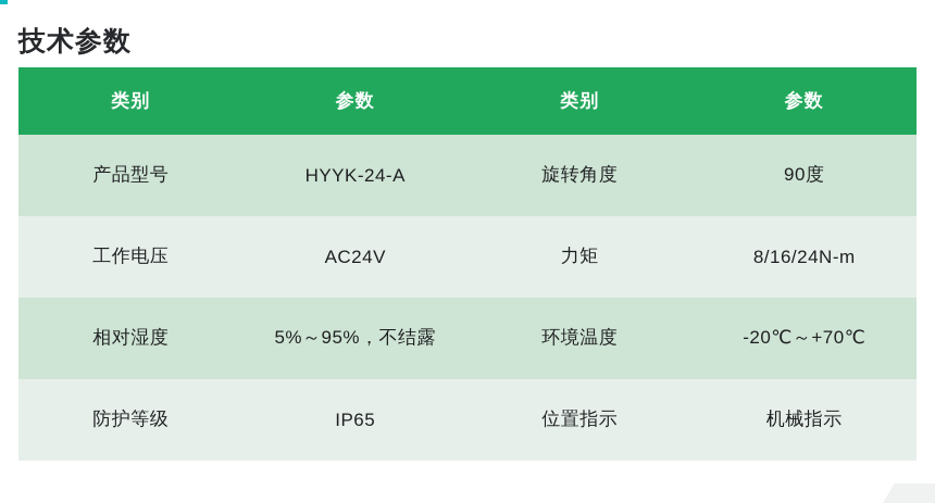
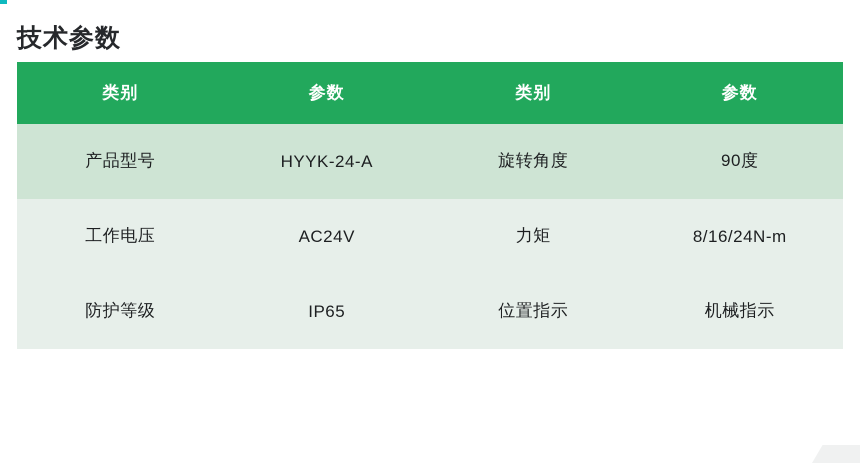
  技术参数
  类别	参数	类别	参数
  产品型号	HYYK-24-A	旋转角度	90度
  工作电压	AC24V	力矩	8/16/24N-m
- 相对湿度	5%～95%，不结露	环境温度	-20℃～+70℃
  防护等级	IP65	位置指示	机械指示
